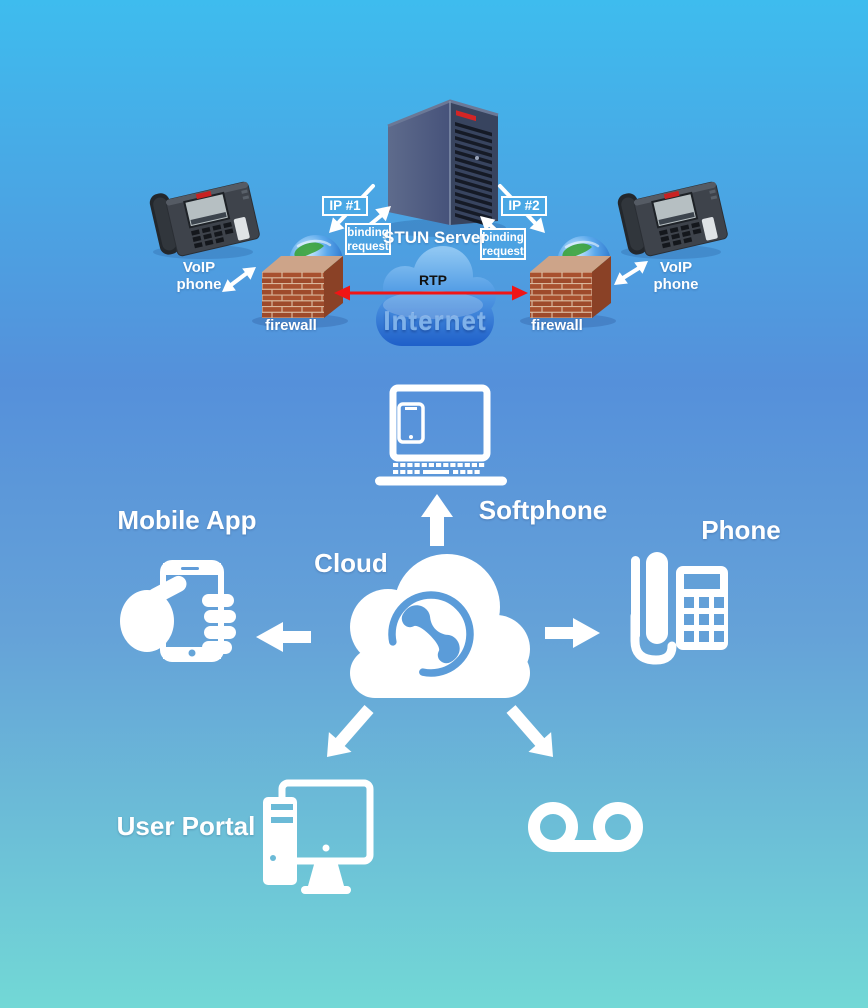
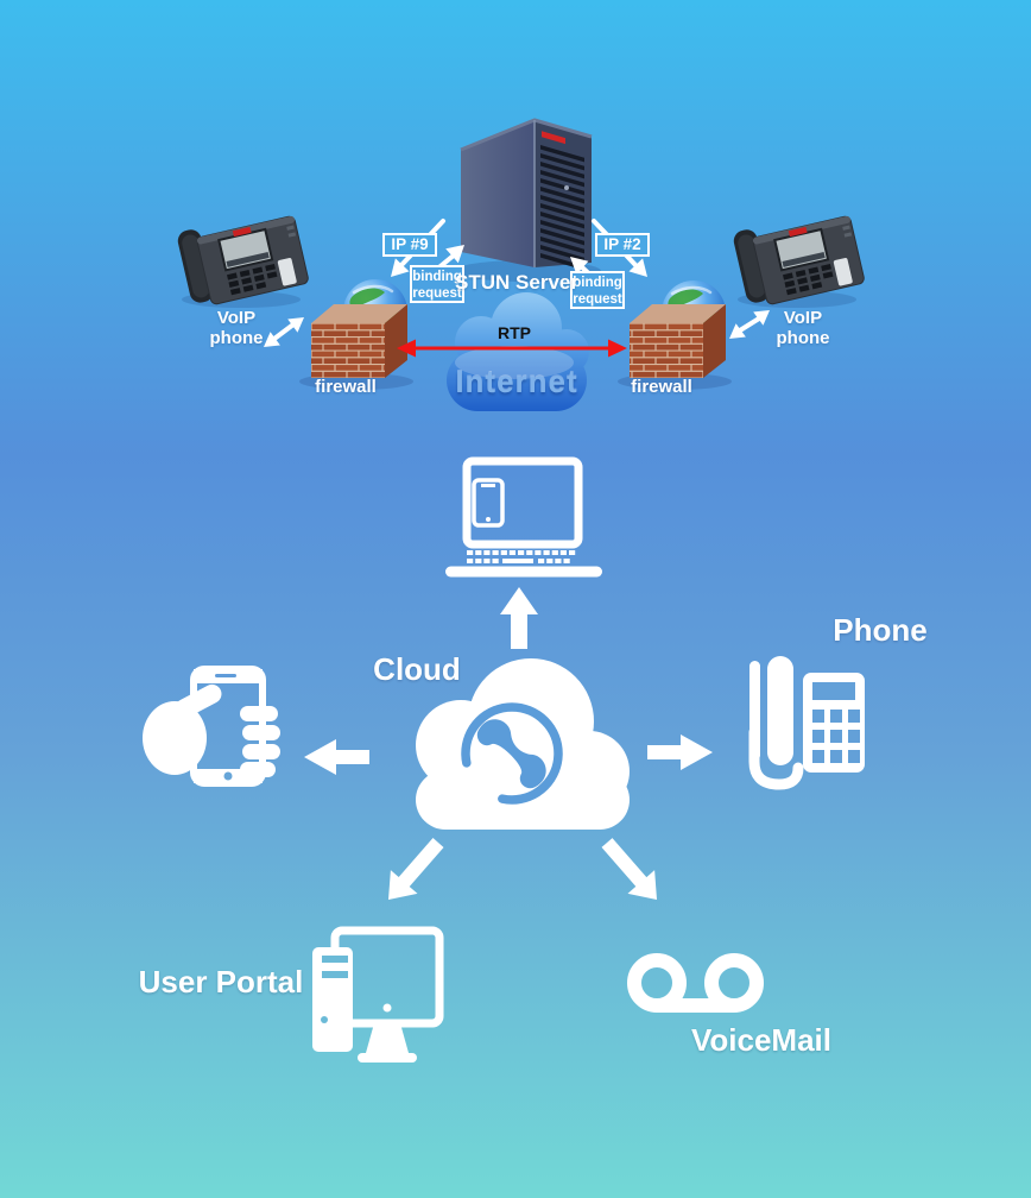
- IP #1
+ IP #9
  IP #2
  binding request
  binding request
  STUN Server
  VoIP
  phone
  VoIP
  phone
  firewall
  firewall
  RTP
  Internet
  Cloud
- Softphone
- Mobile App
  Phone
  User Portal
+ VoiceMail
